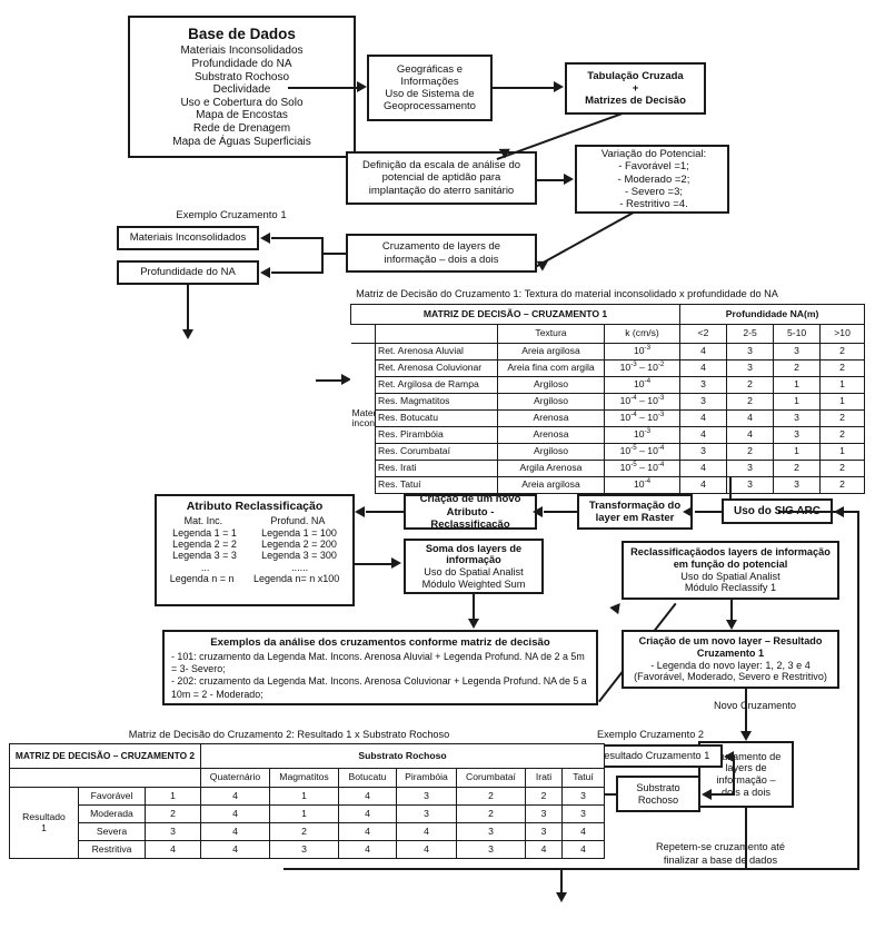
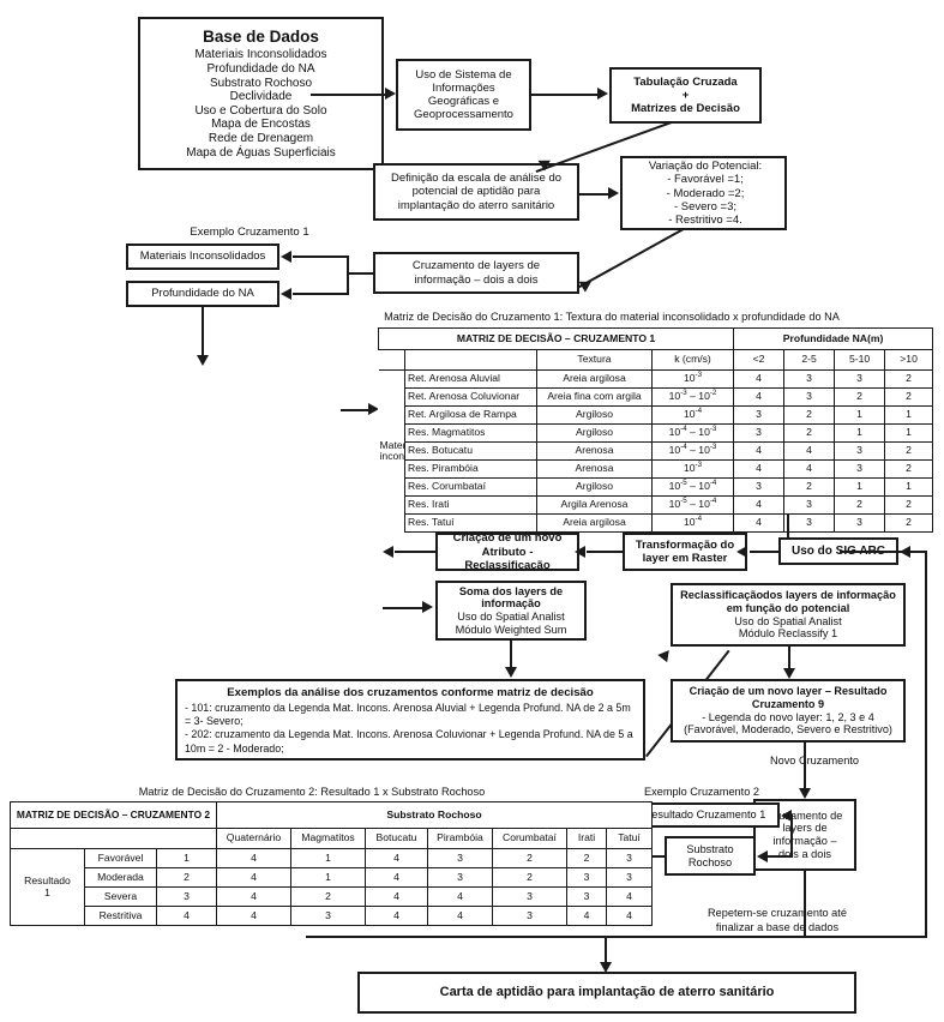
  Base de Dados
  Materiais Inconsolidados
  Profundidade do NA
  Substrato Rochoso
  Declividade
  Uso e Cobertura do Solo
  Mapa de Encostas
  Rede de Drenagem
  Mapa de Águas Superficiais
- Geográficas e
+ Uso de Sistema de
  Informações
- Uso de Sistema de
+ Geográficas e
  Geoprocessamento
  Tabulação Cruzada
  +
  Matrizes de Decisão
  Definição da escala de análise do
  potencial de aptidão para
  implantação do aterro sanitário
  Variação do Potencial:
  - Favorável =1;
  - Moderado =2;
  - Severo =3;
  - Restritivo =4.
  Cruzamento de layers de
  informação – dois a dois
  Exemplo Cruzamento 1
  Materiais Inconsolidados
  Profundidade do NA
  Matriz de Decisão do Cruzamento 1: Textura do material inconsolidado x profundidade do NA
  MATRIZ DE DECISÃO – CRUZAMENTO 1	Profundidade NA(m)
  		Textura	k (cm/s)	<2	2-5	5-10	>10
  Mateincon	Ret. Arenosa Aluvial	Areia argilosa	10	4	3	3	2
  Ret. Arenosa Coluvionar	Areia fina com argila	10 – 10	4	3	2	2
  Ret. Argilosa de Rampa	Argiloso	10	3	2	1	1
  Res. Magmatitos	Argiloso	10 – 10	3	2	1	1
  Res. Botucatu	Arenosa	10 – 10	4	4	3	2
  Res. Pirambóia	Arenosa	10	4	4	3	2
  Res. Corumbataí	Argiloso	10 – 10	3	2	1	1
  Res. Irati	Argila Arenosa	10 – 10	4	3	2	2
  Res. Tatuí	Areia argilosa	10	4	3	3	2
- Atributo Reclassificação
- Mat. Inc.
- Profund. NA
- Legenda 1 = 1
- Legenda 1 = 100
- Legenda 2 = 2
- Legenda 2 = 200
- Legenda 3 = 3
- Legenda 3 = 300
- ...
- ......
- Legenda n = n
- Legenda n= n x100
  Criação de um novo
  Atributo - Reclassificação
  Transformação do
  layer em Raster
  Soma dos layers de
  informação
  Uso do Spatial Analist
  Módulo Weighted Sum
  Reclassificaçãodos layers de informação
  em função do potencial
  Uso do Spatial Analist
  Módulo Reclassify 1
  Exemplos da análise dos cruzamentos conforme matriz de decisão
  - 101: cruzamento da Legenda Mat. Incons. Arenosa Aluvial + Legenda Profund. NA de 2 a 5m = 3- Severo;
  - 202: cruzamento da Legenda Mat. Incons. Arenosa Coluvionar + Legenda Profund. NA de 5 a 10m = 2 - Moderado;
  Criação de um novo layer – Resultado
- Cruzamento 1
+ Cruzamento 9
  - Legenda do novo layer: 1, 2, 3 e 4
  (Favorável, Moderado, Severo e Restritivo)
  Novoruzamento
  uzamento de
  layers de
  infomação –
  dos a dois
  Exemplo Cruzamento 2
  esultado Cruzamento 1
  Substrato
  Rochoso
  Matriz de Decisão do Cruzamento 2: Resultado 1 x Substrato Rochoso
  MATRIZ DE DECISÃO – CRUZAMENTO 2	Substrato Rochoso
  	Quaternário	Magmatitos	Botucatu	Pirambóia	Corumbataí	Irati	Tatuí
  Resultado1	Favorável	1	4	1	4	3	2	2	3
  Moderada	2	4	1	4	3	2	3	3
  Severa	3	4	2	4	4	3	3	4
  Restritiva	4	4	3	4	4	3	4	4
  Repetem-se cruzamento até
  finalizar a base de dados
+ Carta de aptidão para implantação de aterro sanitário
